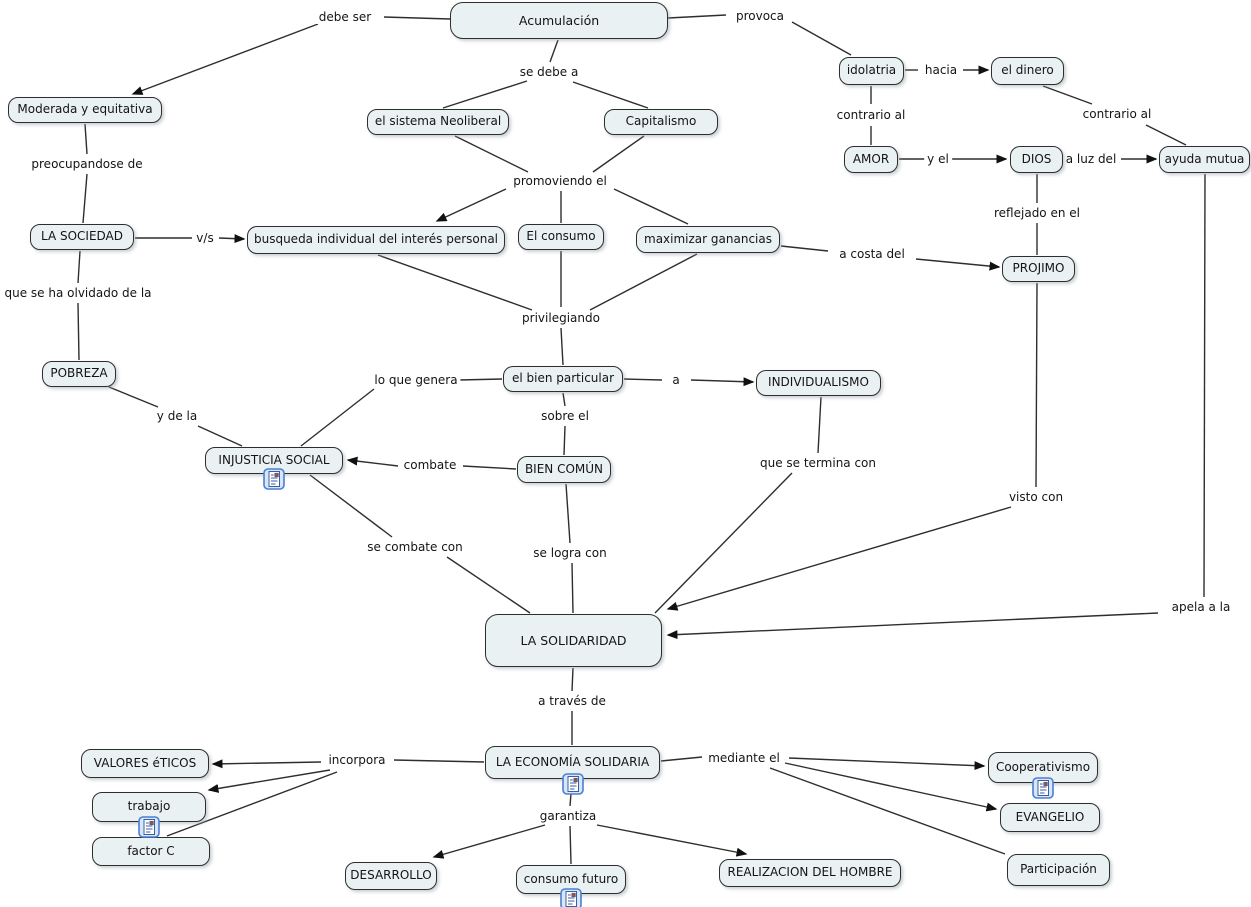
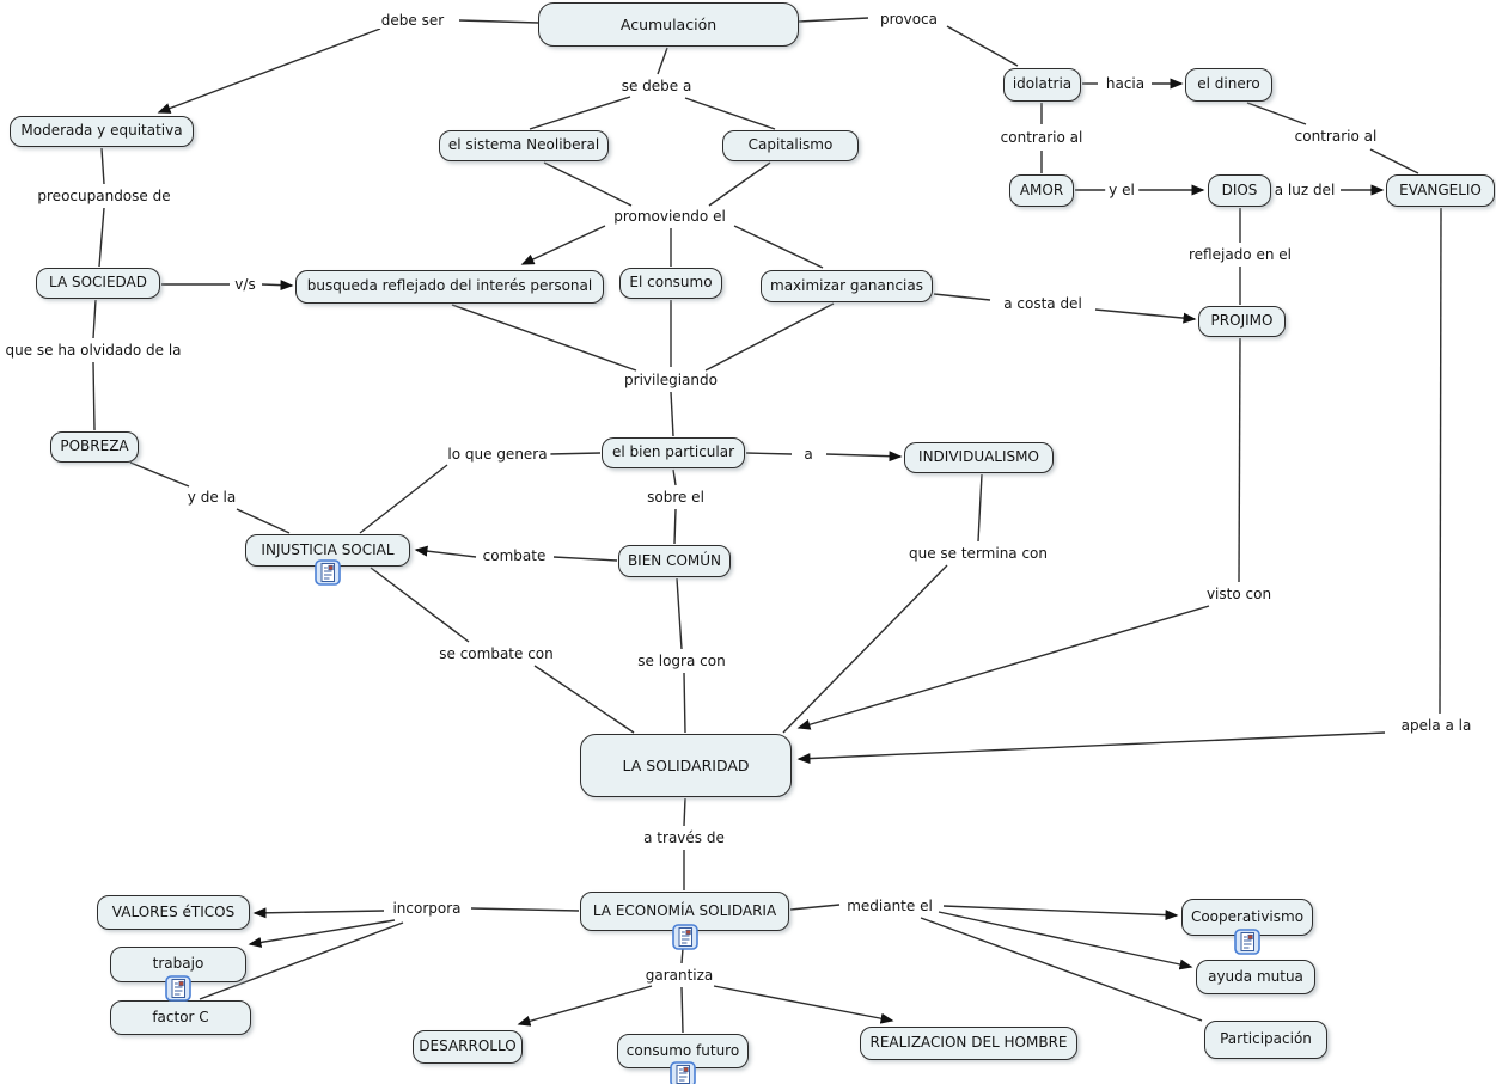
  Acumulación
  Moderada y equitativa
  el sistema Neoliberal
  Capitalismo
  idolatria
  el dinero
  AMOR
  DIOS
- ayuda mutua
+ EVANGELIO
  LA SOCIEDAD
- busqueda individual del interés personal
+ busqueda reflejado del interés personal
  El consumo
  maximizar ganancias
  PROJIMO
  POBREZA
  el bien particular
  INDIVIDUALISMO
  INJUSTICIA SOCIAL
  BIEN COMÚN
  LA SOLIDARIDAD
  VALORES éTICOS
  trabajo
  factor C
  LA ECONOMÍA SOLIDARIA
  Cooperativismo
- EVANGELIO
+ ayuda mutua
  Participación
  DESARROLLO
  consumo futuro
  REALIZACION DEL HOMBRE
  debe ser
  provoca
  se debe a
  hacia
  contrario al
  contrario al
  y el
  a luz del
  preocupandose de
  promoviendo el
  v/s
  a costa del
  reflejado en el
  que se ha olvidado de la
  privilegiando
  lo que genera
  a
  sobre el
  y de la
  combate
  que se termina con
  visto con
  se combate con
  se logra con
  apela a la
  a través de
  incorpora
  mediante el
  garantiza
